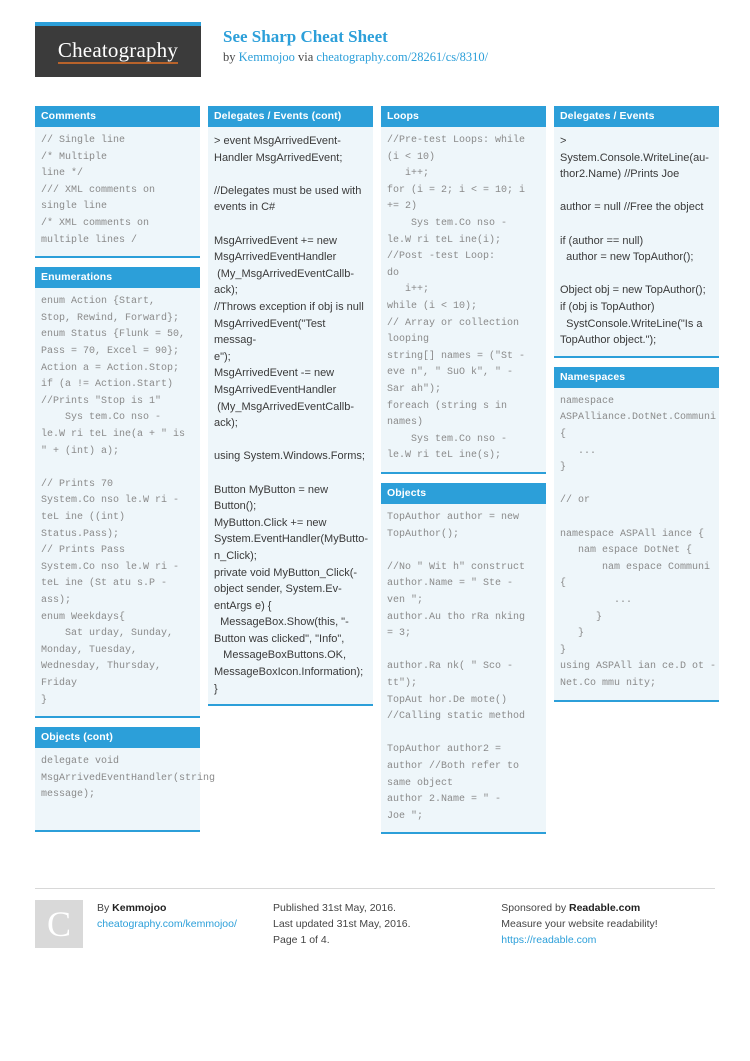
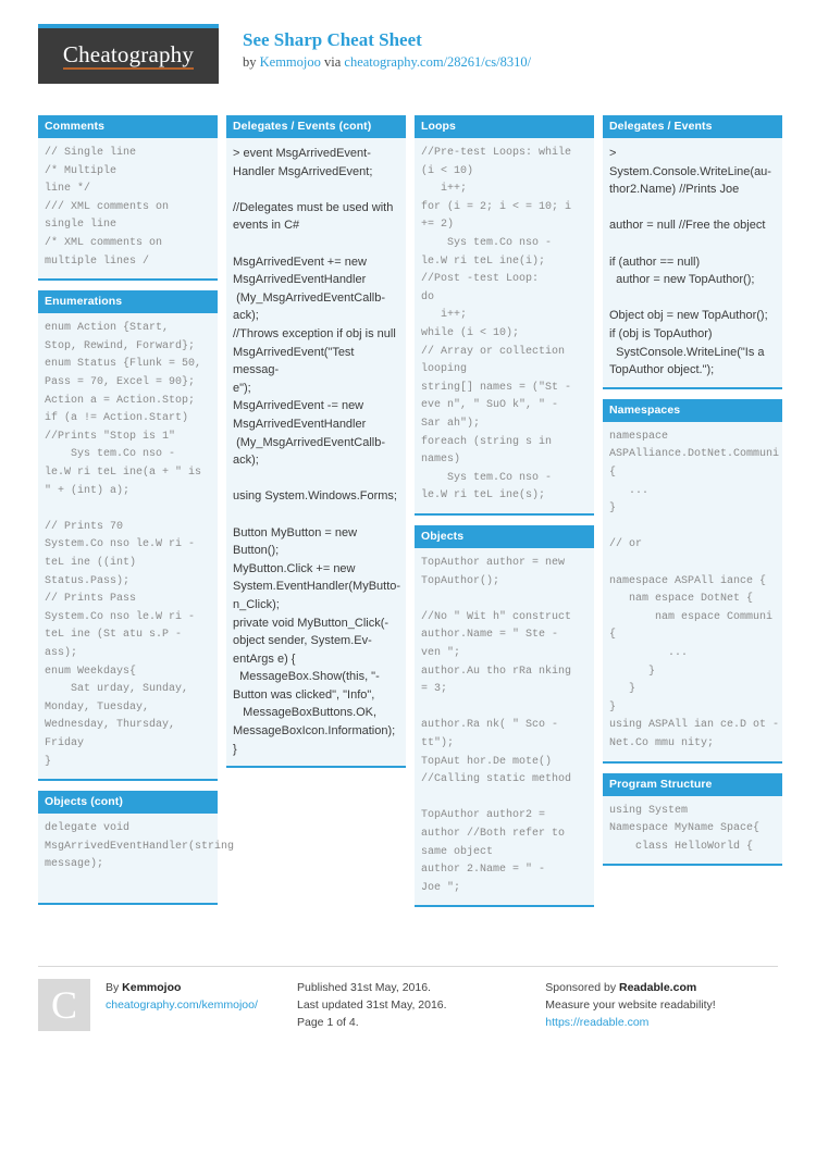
  Cheatography
  See Sharp Cheat Sheet
  by Kemmojoo via cheatography.com/28261/cs/8310/
  Comments
  // Single line
  /* Multiple
  line */
  /// XML comments on
  single line
  /* XML comments on
  multiple lines /
  Enumerations
  enum Action {Start,
  Stop, Rewind, Forward};
  enum Status {Flunk = 50,
  Pass = 70, Excel = 90};
  Action a = Action.Stop;
  if (a != Action.Start)
  //Prints "Stop is 1"
  Sys tem.Co nso -
  le.W ri teL ine(a + " is
  " + (int) a);
  // Prints 70
  System.Co nso le.W ri -
  teL ine ((int)
  Status.Pass);
  // Prints Pass
  System.Co nso le.W ri -
  teL ine (St atu s.P -
  ass);
  enum Weekdays{
  Sat urday, Sunday,
  Monday, Tuesday,
  Wednesday, Thursday,
  Friday
  }
  Objects (cont)
  delegate void
  MsgArrivedEventHandler(string
  message);
  Delegates / Events (cont)
  > event MsgArrivedEvent-
  Handler MsgArrivedEvent;
  //Delegates must be used with
  events in C#
  MsgArrivedEvent += new
  MsgArrivedEventHandler
  (My_MsgArrivedEventCallb-
  ack);
  //Throws exception if obj is null
  MsgArrivedEvent("Test messag-
  e");
  MsgArrivedEvent -= new
  MsgArrivedEventHandler
  (My_MsgArrivedEventCallb-
  ack);
  using System.Windows.Forms;
  Button MyButton = new Button();
  MyButton.Click += new
  System.EventHandler(MyButto-
  n_Click);
  private void MyButton_Click(-
  object sender, System.Ev-
  entArgs e) {
  MessageBox.Show(this, "-
  Button was clicked", "Info",
  MessageBoxButtons.OK,
  MessageBoxIcon.Information);
  }
  Loops
  //Pre-test Loops: while
  (i < 10)
  i++;
  for (i = 2; i < = 10; i
  += 2)
  Sys tem.Co nso -
  le.W ri teL ine(i);
  //Post -test Loop:
  do
  i++;
  while (i < 10);
  // Array or collection
  looping
  string[] names = ("St -
  eve n", " SuO k", " -
  Sar ah");
  foreach (string s in
  names)
  Sys tem.Co nso -
  le.W ri teL ine(s);
  Objects
  TopAuthor author = new
  TopAuthor();
  //No " Wit h" construct
  author.Name = " Ste -
  ven ";
  author.Au tho rRa nking
  = 3;
  author.Ra nk( " Sco -
  tt");
  TopAut hor.De mote()
  //Calling static method
  TopAuthor author2 =
  author //Both refer to
  same object
  author 2.Name = " -
  Joe ";
  Delegates / Events
  > System.Console.WriteLine(au-
  thor2.Name) //Prints Joe
  author = null //Free the object
  if (author == null)
  author = new TopAuthor();
  Object obj = new TopAuthor();
  if (obj is TopAuthor)
  SystConsole.WriteLine("Is a
  TopAuthor object.");
  Namespaces
  namespace
  ASPAlliance.DotNet.Communi
  {
  ...
  }
  // or
  namespace ASPAll iance {
  nam espace DotNet {
  nam espace Communi
  {
  ...
  }
  }
  }
  using ASPAll ian ce.D ot -
  Net.Co mmu nity;
+ Program Structure
+ using System
+ Namespace MyName Space{
+ class HelloWorld {
  C
  By Kemmojoo
  cheatography.com/kemmojoo/
  Published 31st May, 2016.
  Last updated 31st May, 2016.
  Page 1 of 4.
  Sponsored by Readable.com
  Measure your website readability!
  https://readable.com
